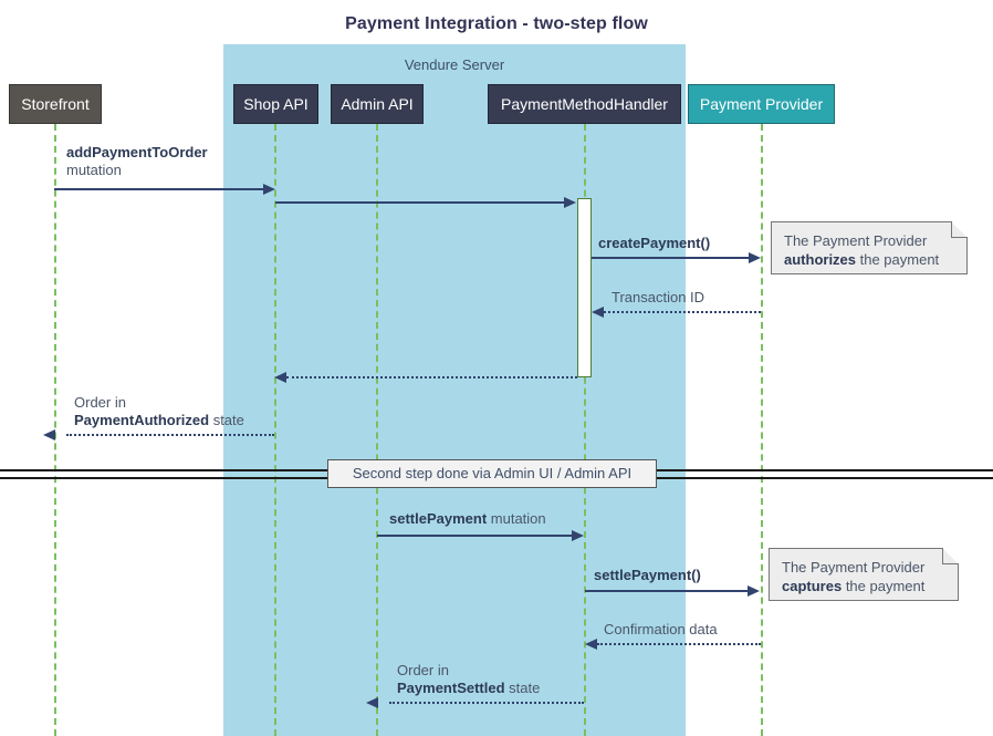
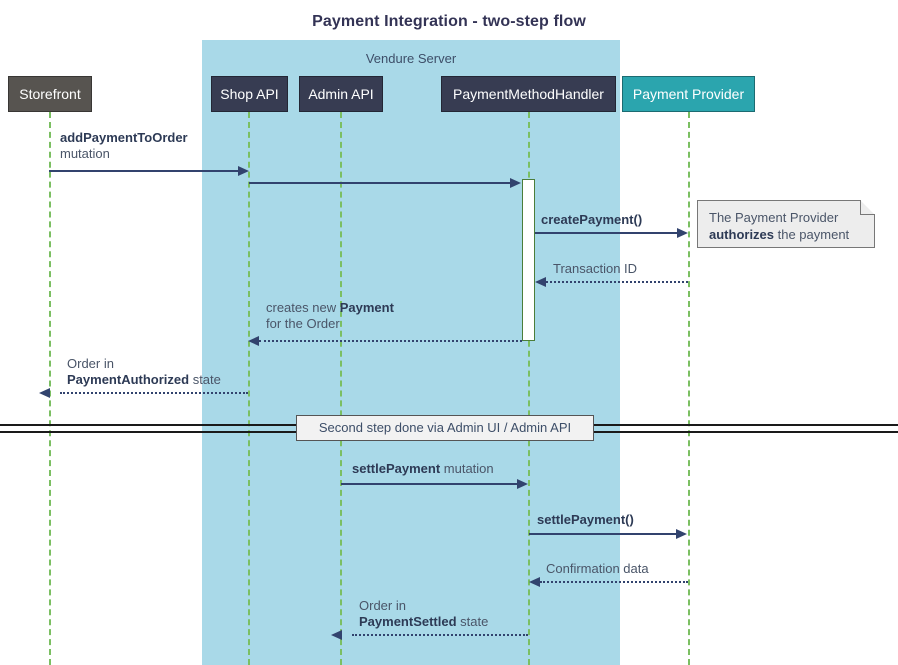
  Payment Integration - two-step flow
  Vendure Server
  Storefront
  Shop API
  Admin API
  PaymentMethodHandler
  Payment Provider
  addPaymentToOrder
  mutation
  createPayment()
  The Payment Provider authorizes the payment
  Transaction ID
+ creates new Payment
+ for the Order
  Order in
  PaymentAuthorized state
  Second step done via Admin UI / Admin API
  settlePayment mutation
  settlePayment()
- The Payment Provider captures the payment
  Confirmation data
  Order in
  PaymentSettled state
